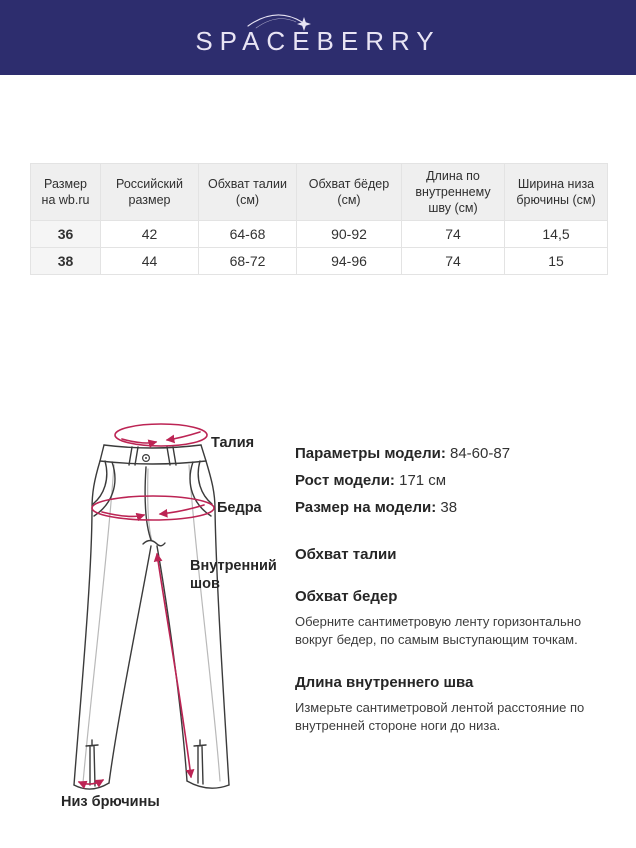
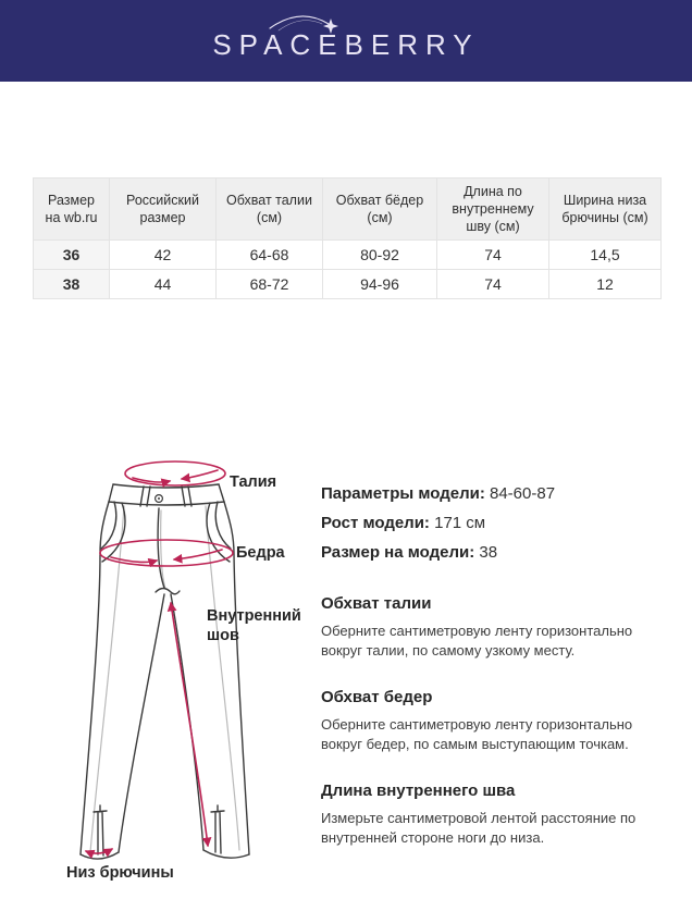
  SPACEBERRY
  Размер на wb.ru	Российский размер	Обхват талии (см)	Обхват бёдер (см)	Длина по внутреннему шву (см)	Ширина низа брючины (см)
- 36	42	64-68	90-92	74	14,5
+ 36	42	64-68	80-92	74	14,5
- 38	44	68-72	94-96	74	15
+ 38	44	68-72	94-96	74	12
  Талия
  Бедра
  Внутренний шов
  Низ брючины
  Параметры модели: 84-60-87
  Рост модели: 171 см
  Размер на модели: 38
  Обхват талии
+ Оберните сантиметровую ленту горизонтально вокруг талии, по самому узкому месту.
  Обхват бедер
  Оберните сантиметровую ленту горизонтально вокруг бедер, по самым выступающим точкам.
  Длина внутреннего шва
  Измерьте сантиметровой лентой расстояние по внутренней стороне ноги до низа.
